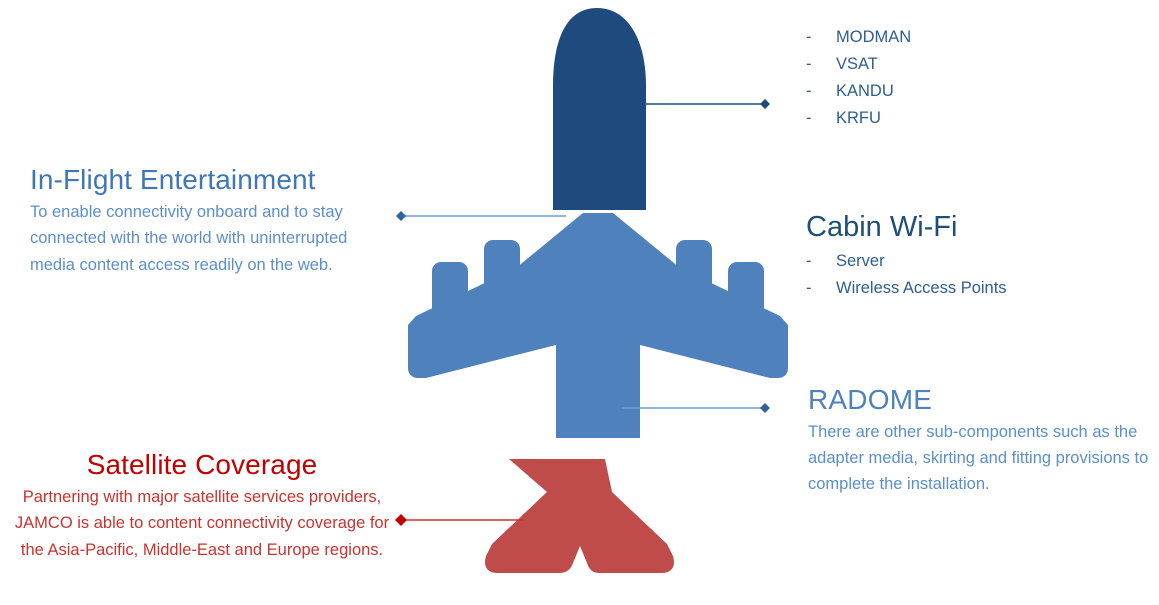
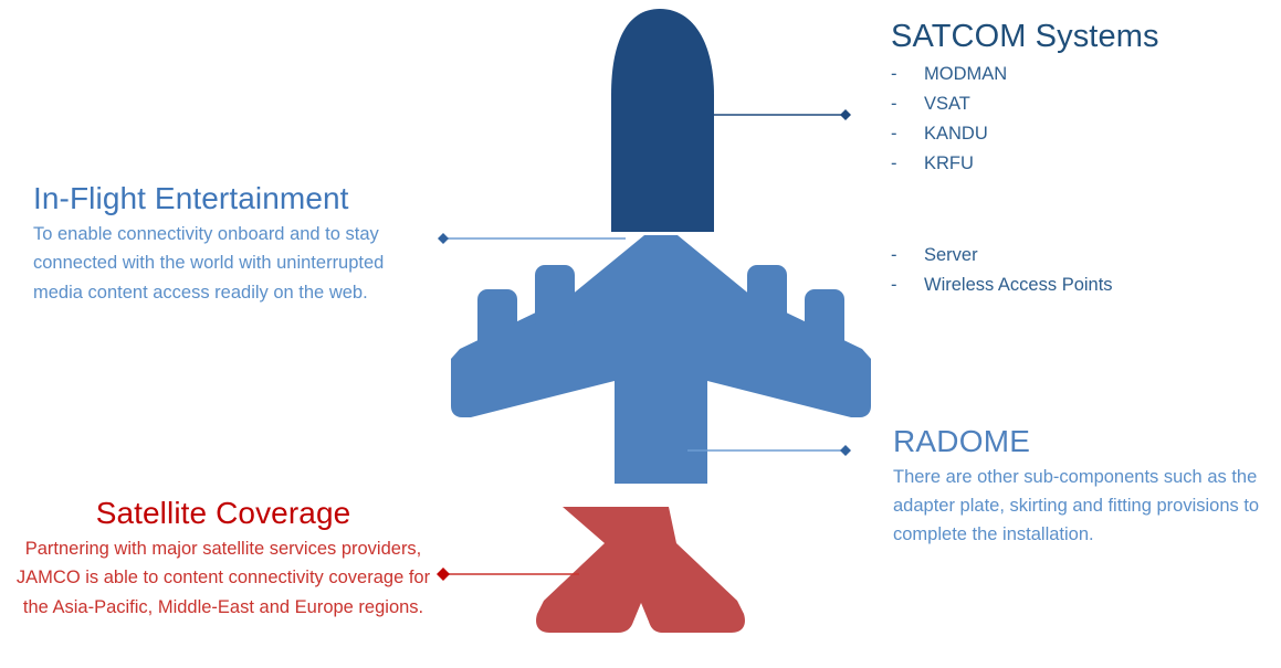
+ SATCOM Systems
  -
  MODMAN
  -
  VSAT
  -
  KANDU
  -
  KRFU
- Cabin Wi-Fi
  -
  Server
  -
  Wireless Access Points
  RADOME
- There are other sub-components such as the adapter media, skirting and fitting provisions to complete the installation.
+ There are other sub-components such as the adapter plate, skirting and fitting provisions to complete the installation.
  In-Flight Entertainment
  To enable connectivity onboard and to stay connected with the world with uninterrupted media content access readily on the web.
  Satellite Coverage
  Partnering with major satellite services providers, JAMCO is able to content connectivity coverage for the Asia-Pacific, Middle-East and Europe regions.
